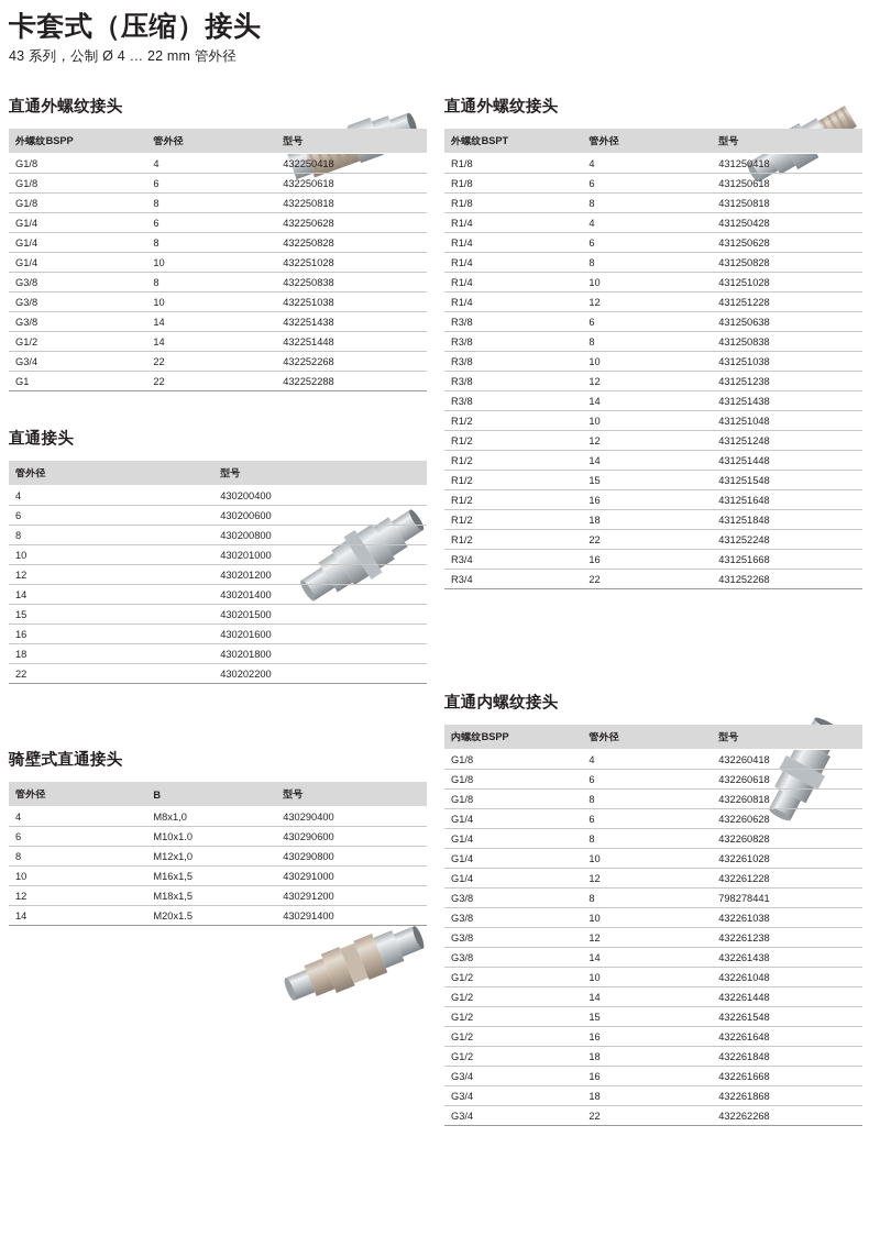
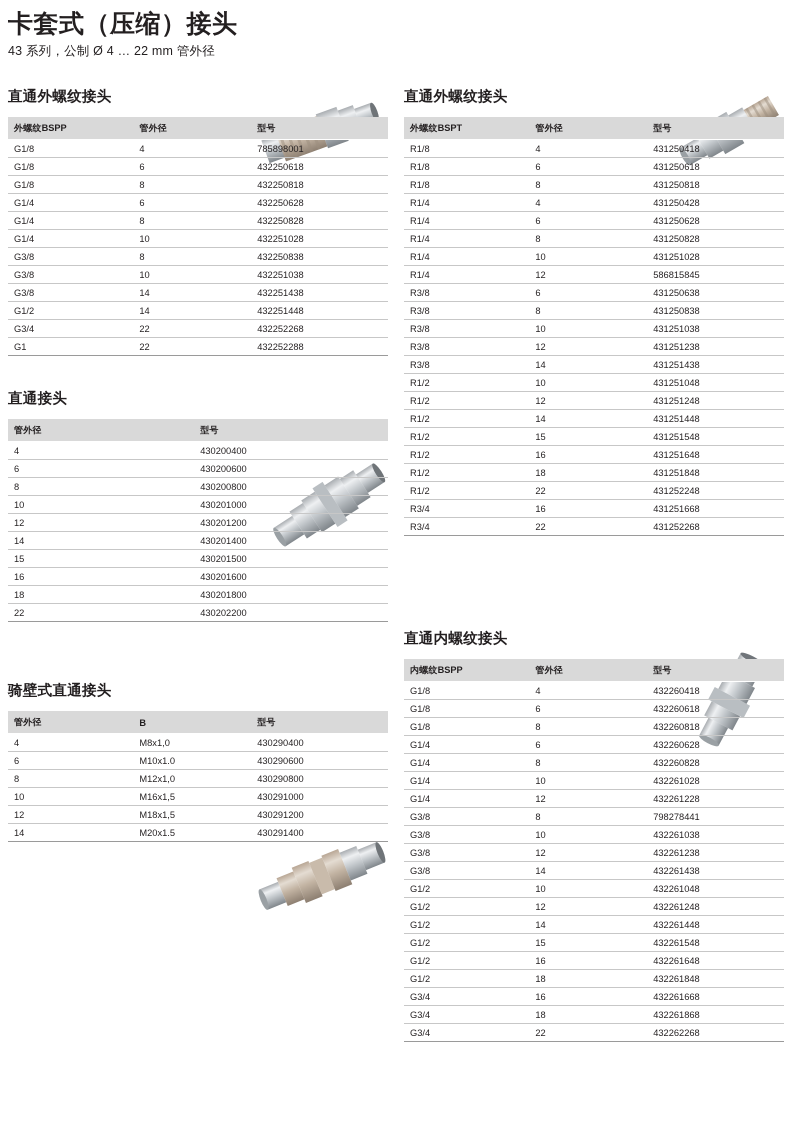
  卡套式（压缩）接头
  43 系列，公制 Ø 4 … 22 mm 管外径
  直通外螺纹接头
  外螺纹BSPP	管外径	型号
- G1/8	4	432250418
+ G1/8	4	785898001
  G1/8	6	432250618
  G1/8	8	432250818
  G1/4	6	432250628
  G1/4	8	432250828
  G1/4	10	432251028
  G3/8	8	432250838
  G3/8	10	432251038
  G3/8	14	432251438
  G1/2	14	432251448
  G3/4	22	432252268
  G1	22	432252288
  直通接头
  管外径	型号
  4	430200400
  6	430200600
  8	430200800
  10	430201000
  12	430201200
  14	430201400
  15	430201500
  16	430201600
  18	430201800
  22	430202200
  骑壁式直通接头
  管外径	B	型号
  4	M8x1,0	430290400
  6	M10x1.0	430290600
  8	M12x1,0	430290800
  10	M16x1,5	430291000
  12	M18x1,5	430291200
  14	M20x1.5	430291400
  直通外螺纹接头
  外螺纹BSPT	管外径	型号
  R1/8	4	431250418
  R1/8	6	431250618
  R1/8	8	431250818
  R1/4	4	431250428
  R1/4	6	431250628
  R1/4	8	431250828
  R1/4	10	431251028
- R1/4	12	431251228
+ R1/4	12	586815845
  R3/8	6	431250638
  R3/8	8	431250838
  R3/8	10	431251038
  R3/8	12	431251238
  R3/8	14	431251438
  R1/2	10	431251048
  R1/2	12	431251248
  R1/2	14	431251448
  R1/2	15	431251548
  R1/2	16	431251648
  R1/2	18	431251848
  R1/2	22	431252248
  R3/4	16	431251668
  R3/4	22	431252268
  直通内螺纹接头
  内螺纹BSPP	管外径	型号
  G1/8	4	432260418
  G1/8	6	432260618
  G1/8	8	432260818
  G1/4	6	432260628
  G1/4	8	432260828
  G1/4	10	432261028
  G1/4	12	432261228
  G3/8	8	798278441
  G3/8	10	432261038
  G3/8	12	432261238
  G3/8	14	432261438
  G1/2	10	432261048
+ G1/2	12	432261248
  G1/2	14	432261448
  G1/2	15	432261548
  G1/2	16	432261648
  G1/2	18	432261848
  G3/4	16	432261668
  G3/4	18	432261868
  G3/4	22	432262268
